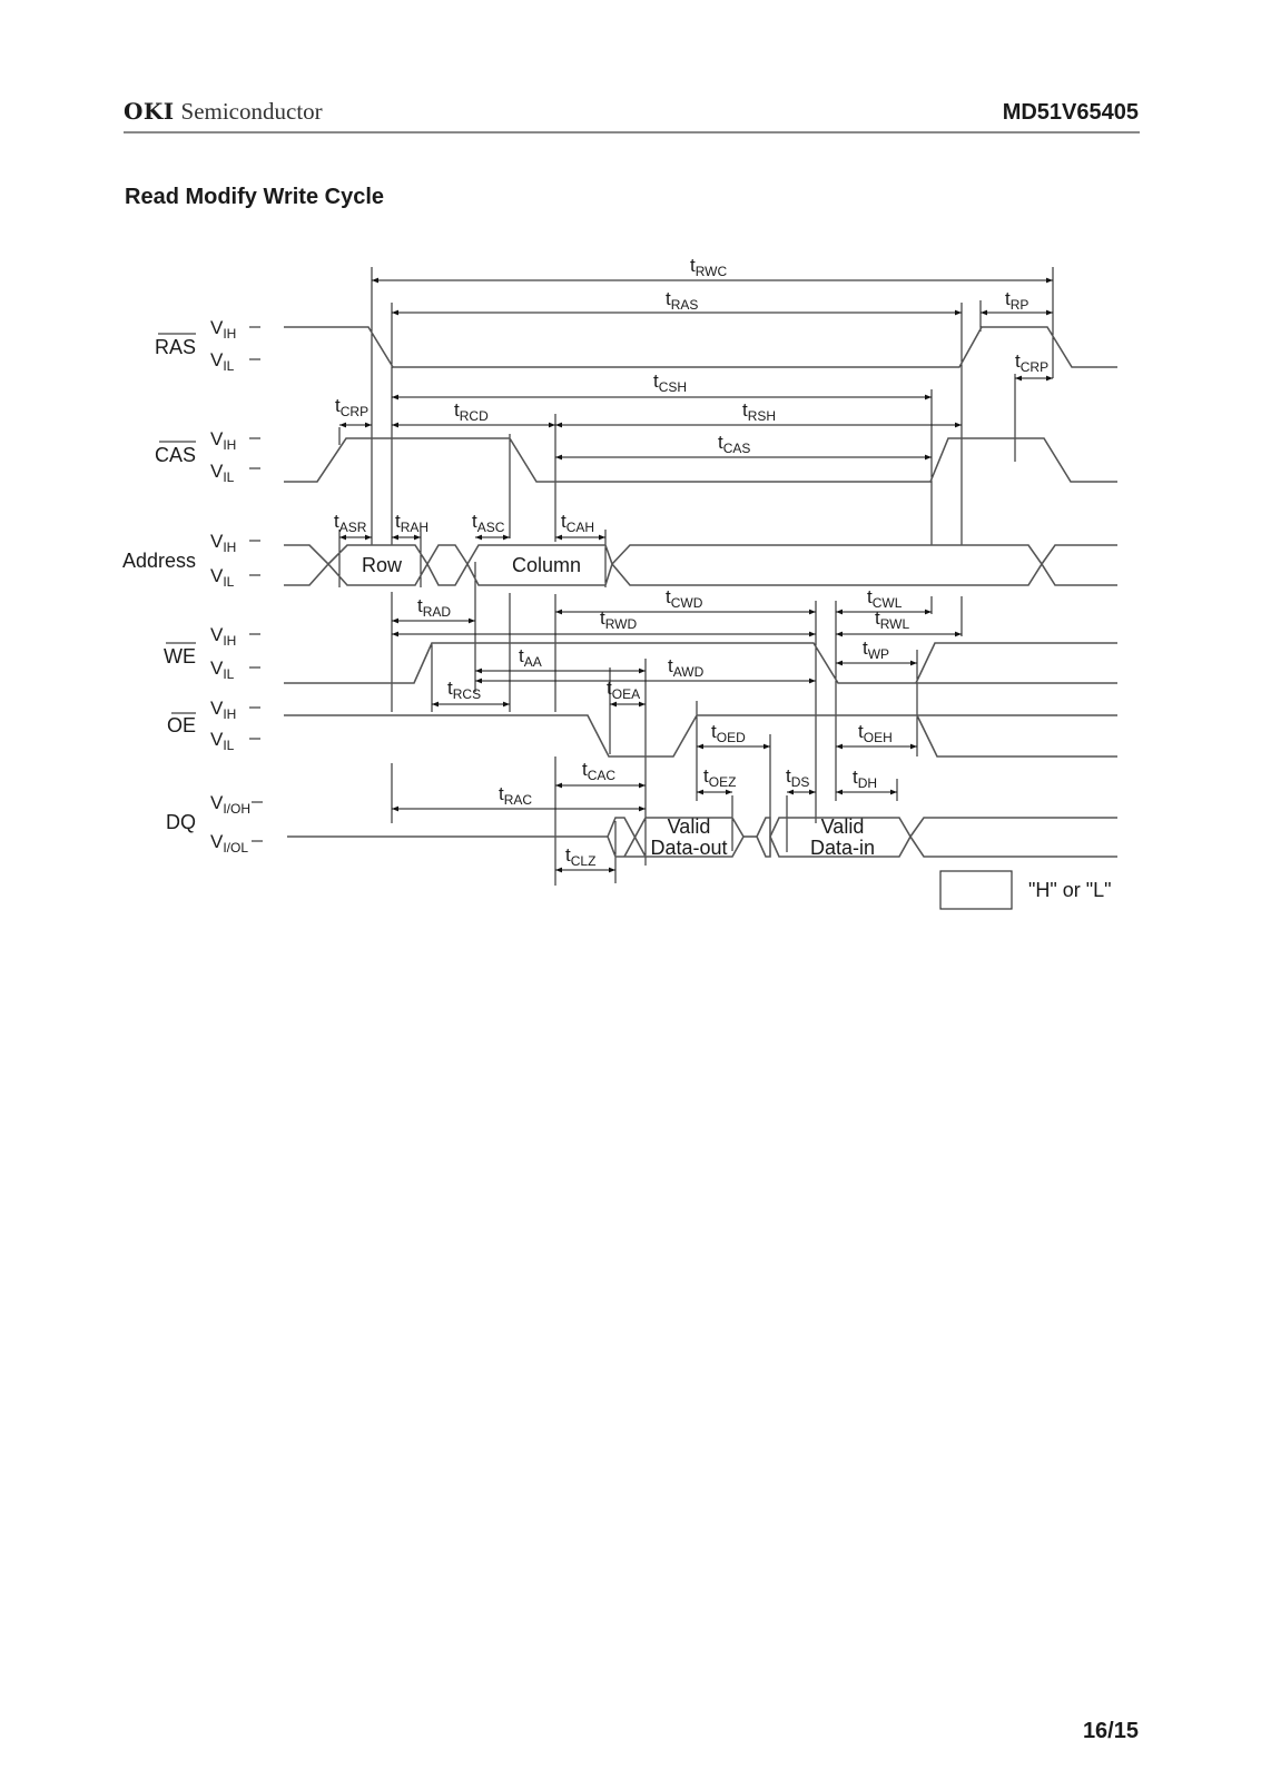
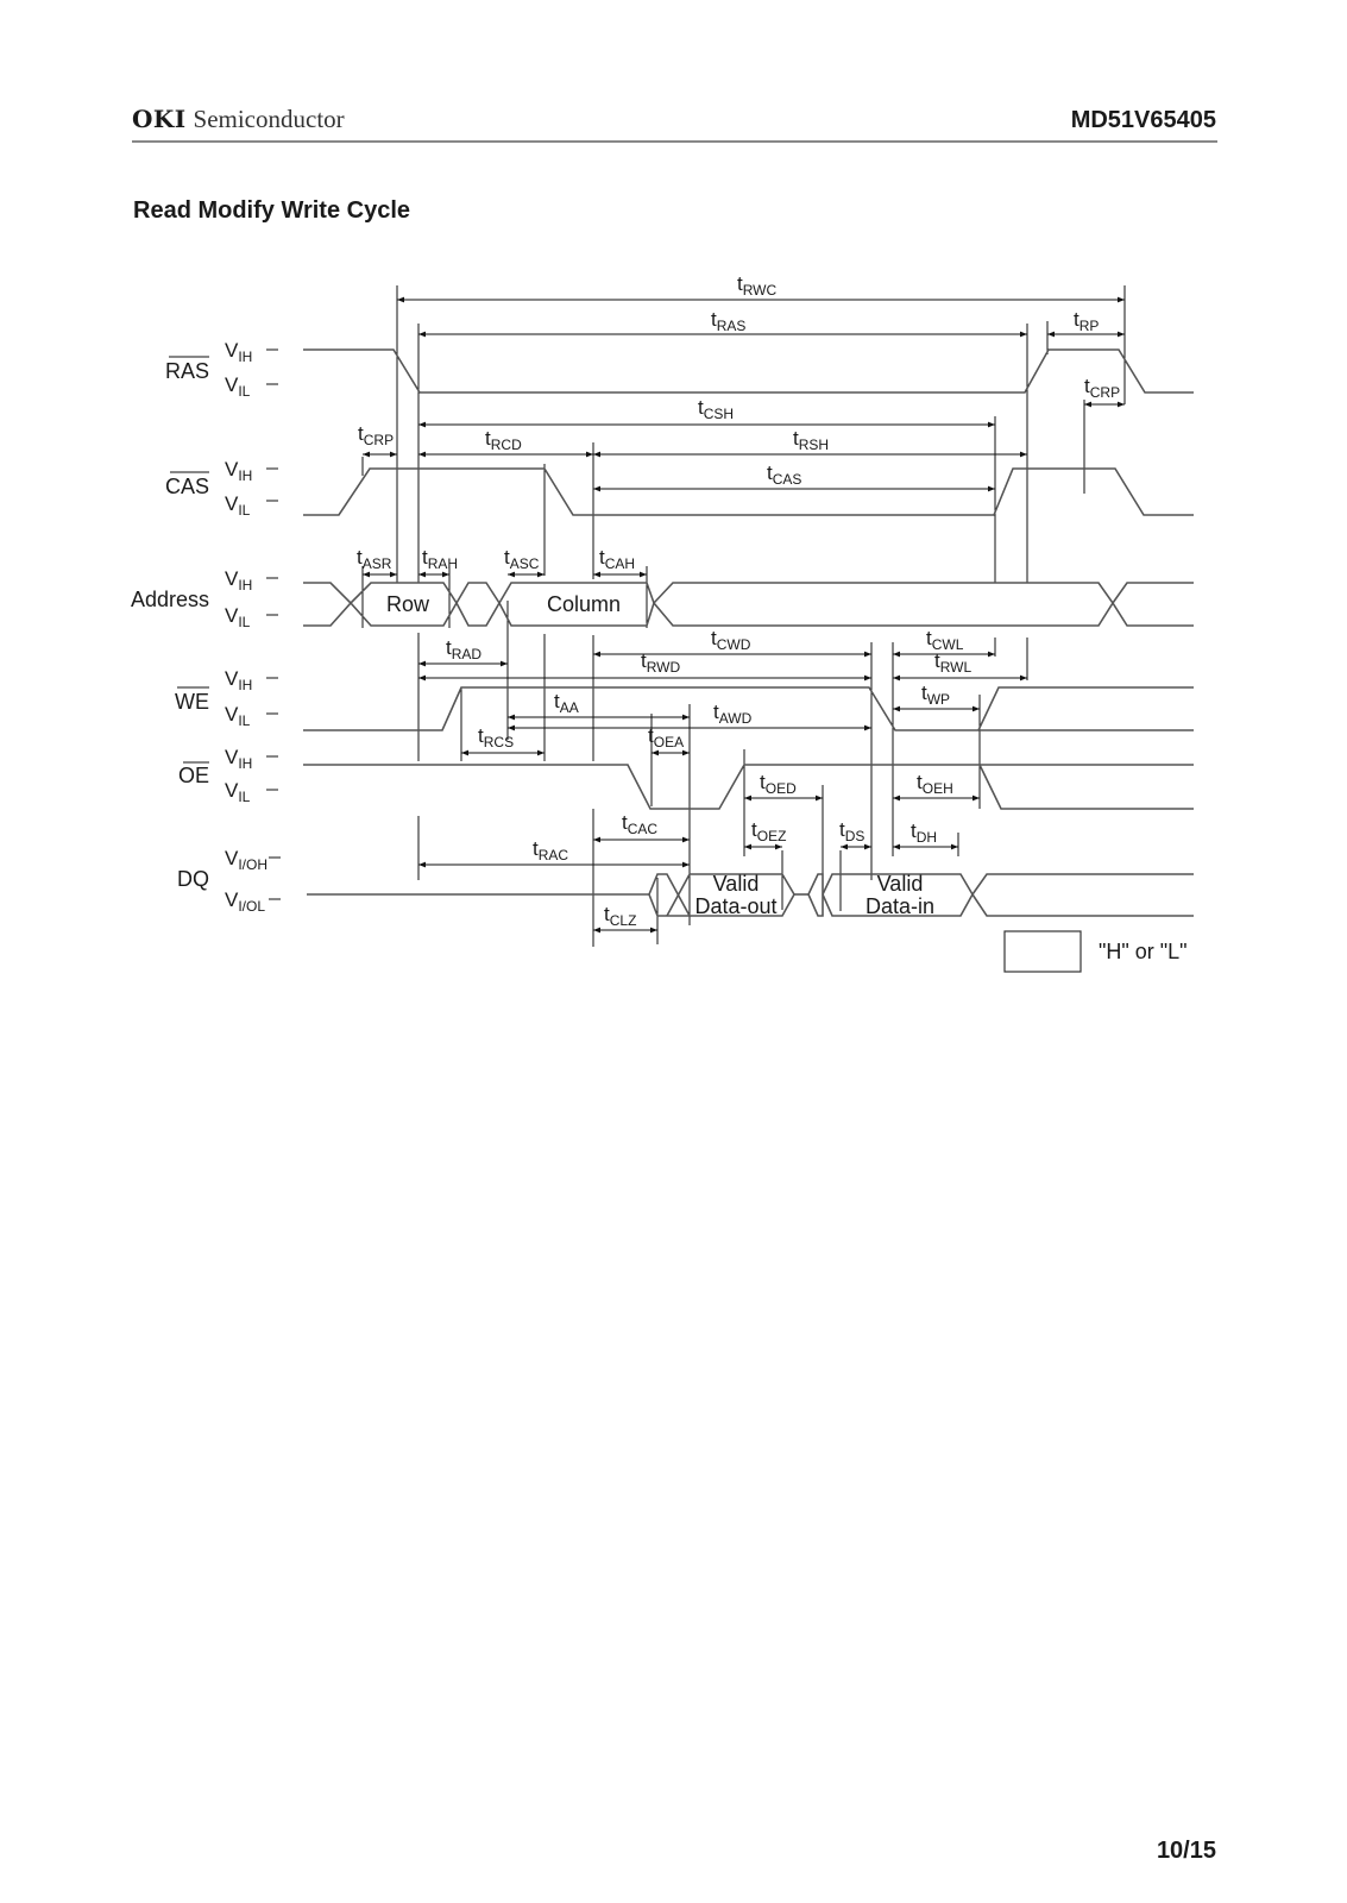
  OKI Semiconductor
  MD51V65405
  Read Modify Write Cycle
  RAS
  CAS
  Address
  WE
  OE
  DQ
  VIH
  VIL
  VIH
  VIL
  VIH
  VIL
  VIH
  VIL
  VIH
  VIL
  VI/OH
  VI/OL
  Row
  Column
  Valid
  Data-out
  Valid
  Data-in
  tRWC
  tRAS
  tRP
  tCRP
  tCSH
  tCRP
  tRCD
  tRSH
  tCAS
  tASR
  tRAH
  tASC
  tCAH
  tRAD
  tCWD
  tRWD
  tCWL
  tRWL
  tWP
  tAA
  tAWD
  tRCS
  tOEA
  tOED
  tOEH
  tCAC
  tOEZ
  tDS
  tDH
  tRAC
  tCLZ
  "H" or "L"
- 16/15
+ 10/15
